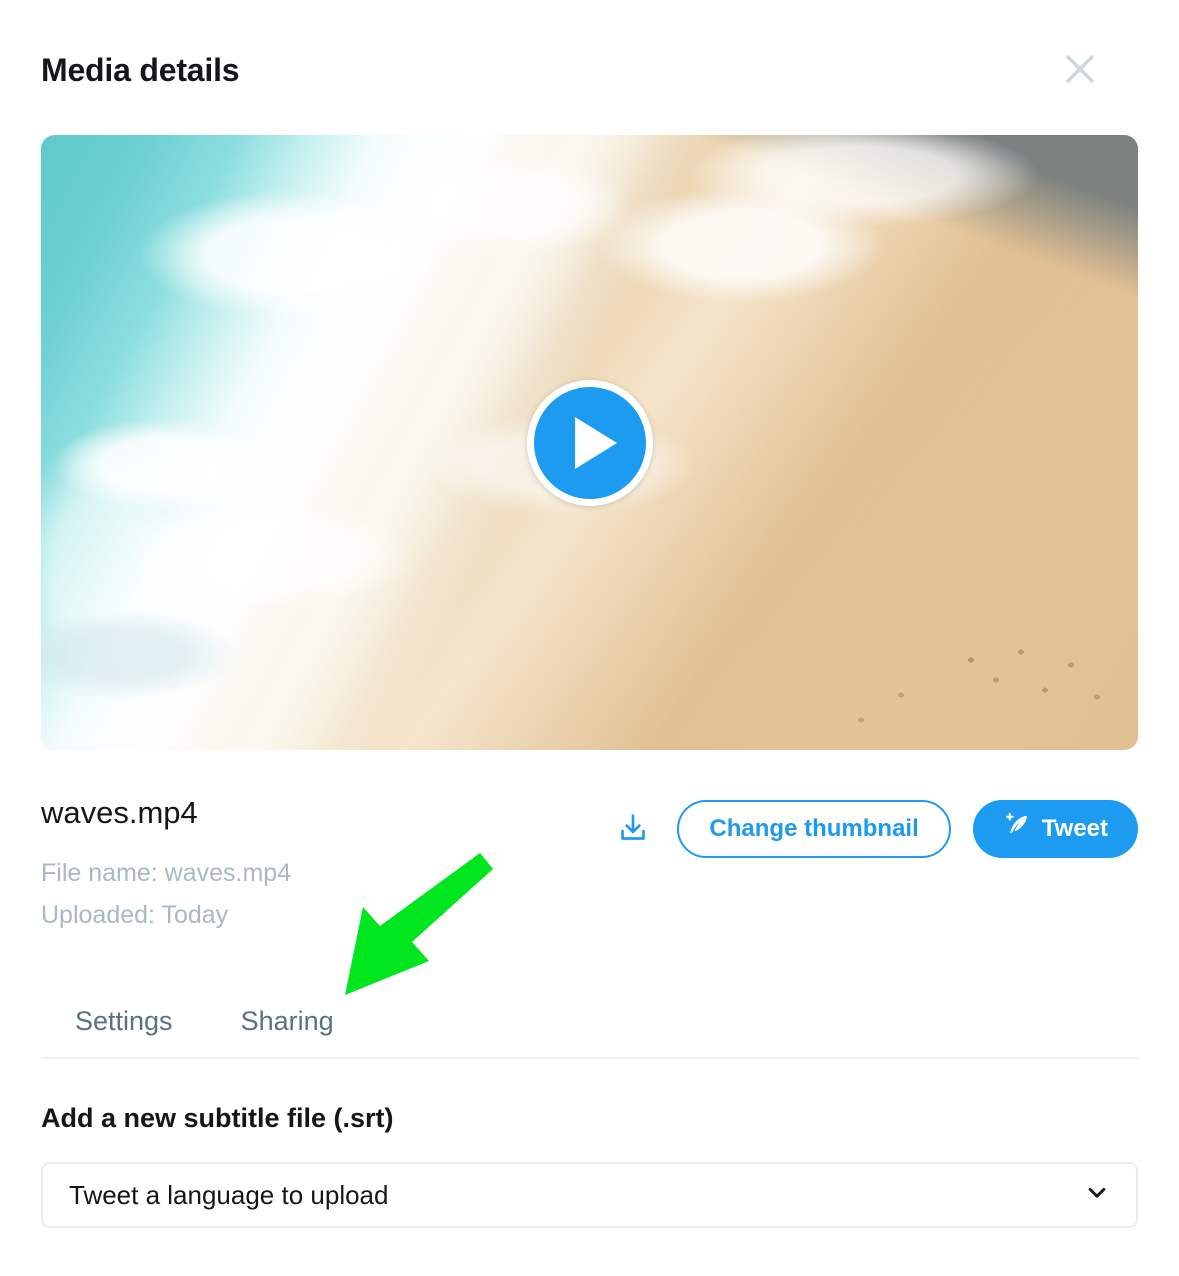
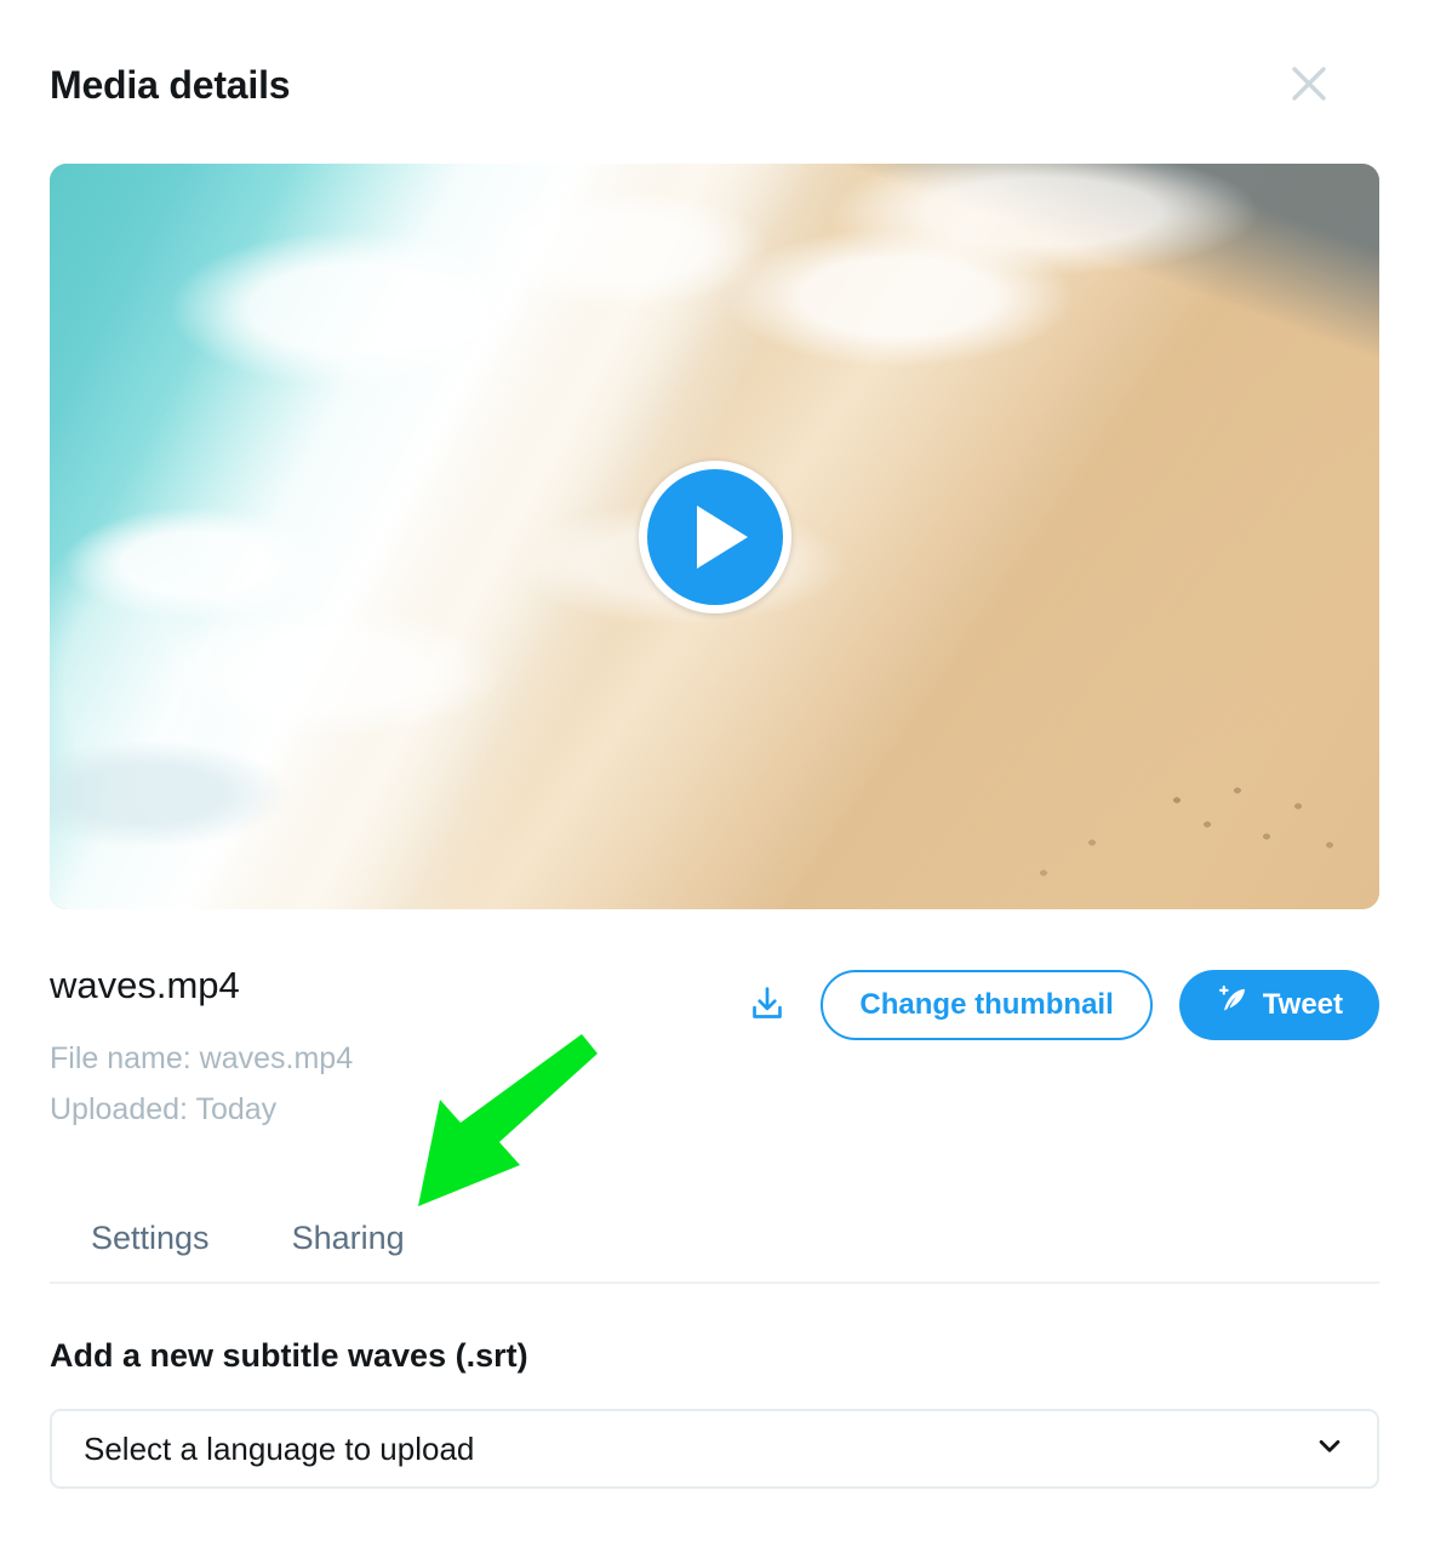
  Media details
  waves.mp4
  File name: waves.mp4
  Uploaded: Today
  Change thumbnail
  Tweet
  Settings
  Sharing
- Add a new subtitle file (.srt)
+ Add a new subtitle waves (.srt)
- Tweet a language to upload
+ Select a language to upload
